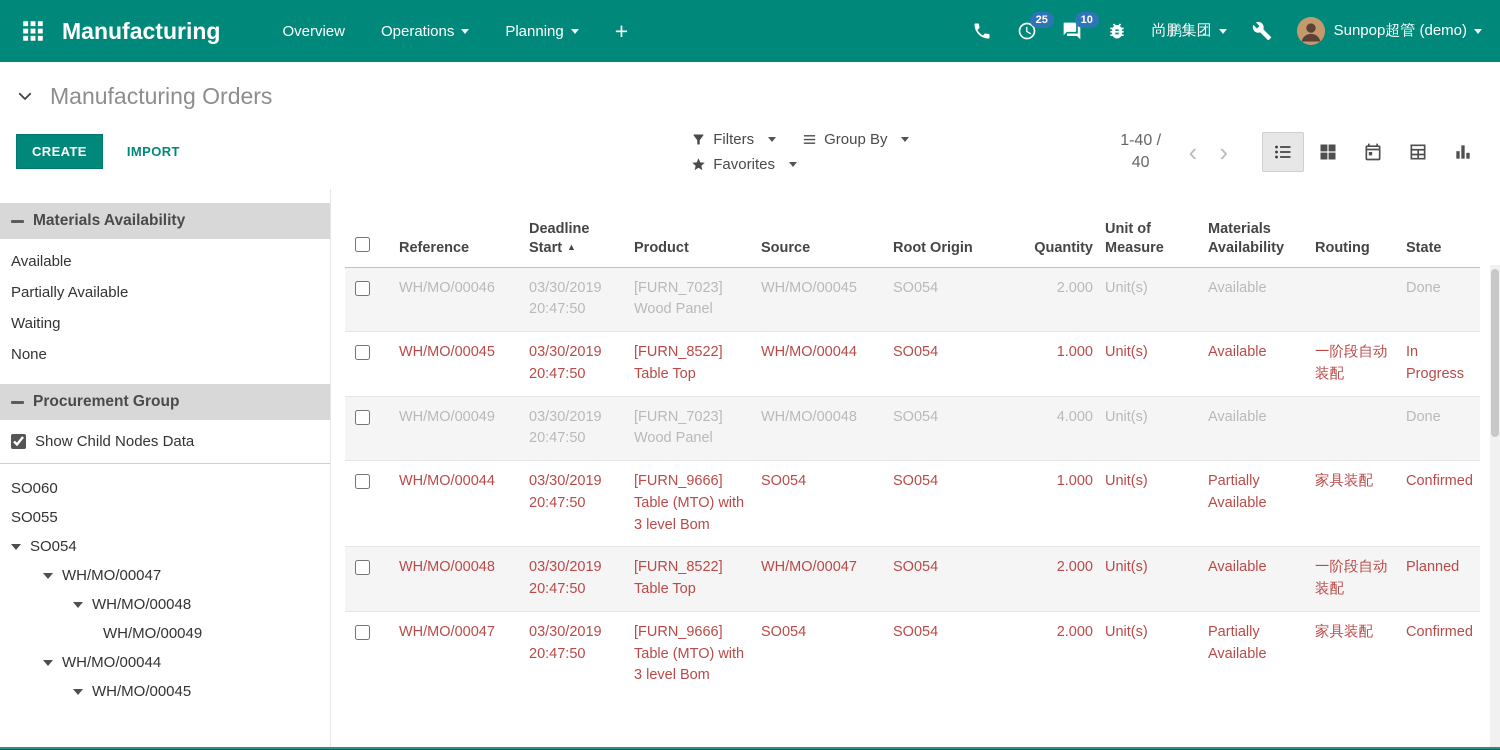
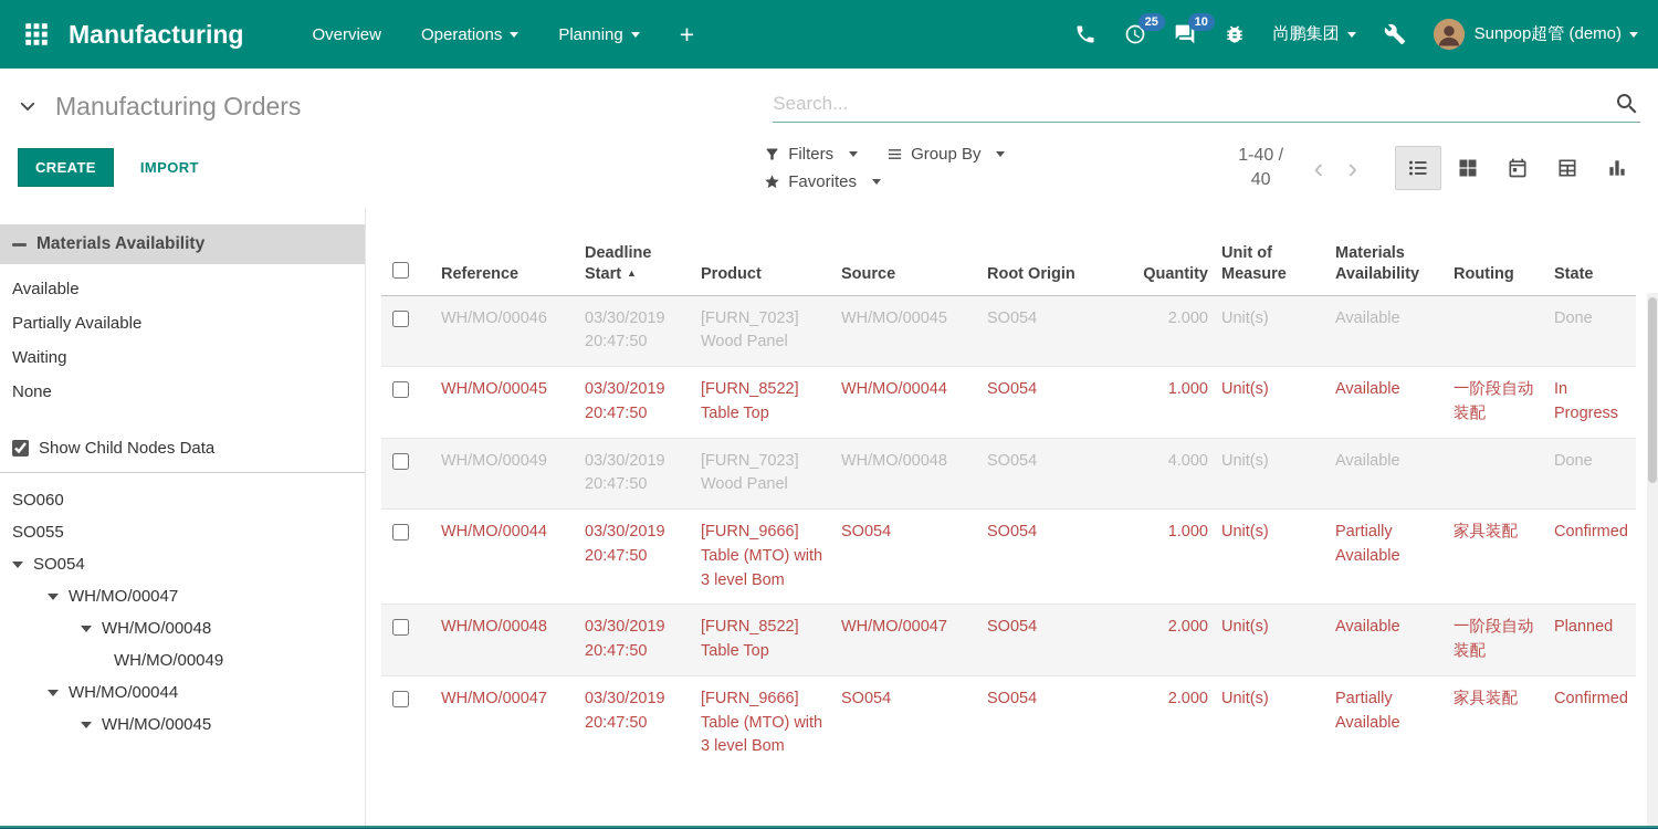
  Manufacturing
  Overview
  Operations
  Planning
  +
  25
  10
  尚鹏集团
  Sunpop超管 (demo)
  Manufacturing Orders
+ Search...
  CREATE
  IMPORT
  Filters
  Group By
  Favorites
  1-40 / 40
  ‹
  ›
  Materials Availability
  Available
  Partially Available
  Waiting
  None
- Procurement Group
  Show Child Nodes Data
  SO060
  SO055
  SO054
  WH/MO/00047
  WH/MO/00048
  WH/MO/00049
  WH/MO/00044
  WH/MO/00045
  	Reference	Deadline Start ▲	Product	Source	Root Origin	Quantity	Unit of Measure	Materials Availability	Routing	State
  	WH/MO/00046	03/30/2019 20:47:50	[FURN_7023] Wood Panel	WH/MO/00045	SO054	2.000	Unit(s)	Available		Done
  	WH/MO/00045	03/30/2019 20:47:50	[FURN_8522] Table Top	WH/MO/00044	SO054	1.000	Unit(s)	Available	一阶段自动装配	In Progress
  	WH/MO/00049	03/30/2019 20:47:50	[FURN_7023] Wood Panel	WH/MO/00048	SO054	4.000	Unit(s)	Available		Done
  	WH/MO/00044	03/30/2019 20:47:50	[FURN_9666] Table (MTO) with 3 level Bom	SO054	SO054	1.000	Unit(s)	Partially Available	家具装配	Confirmed
  	WH/MO/00048	03/30/2019 20:47:50	[FURN_8522] Table Top	WH/MO/00047	SO054	2.000	Unit(s)	Available	一阶段自动装配	Planned
  	WH/MO/00047	03/30/2019 20:47:50	[FURN_9666] Table (MTO) with 3 level Bom	SO054	SO054	2.000	Unit(s)	Partially Available	家具装配	Confirmed
